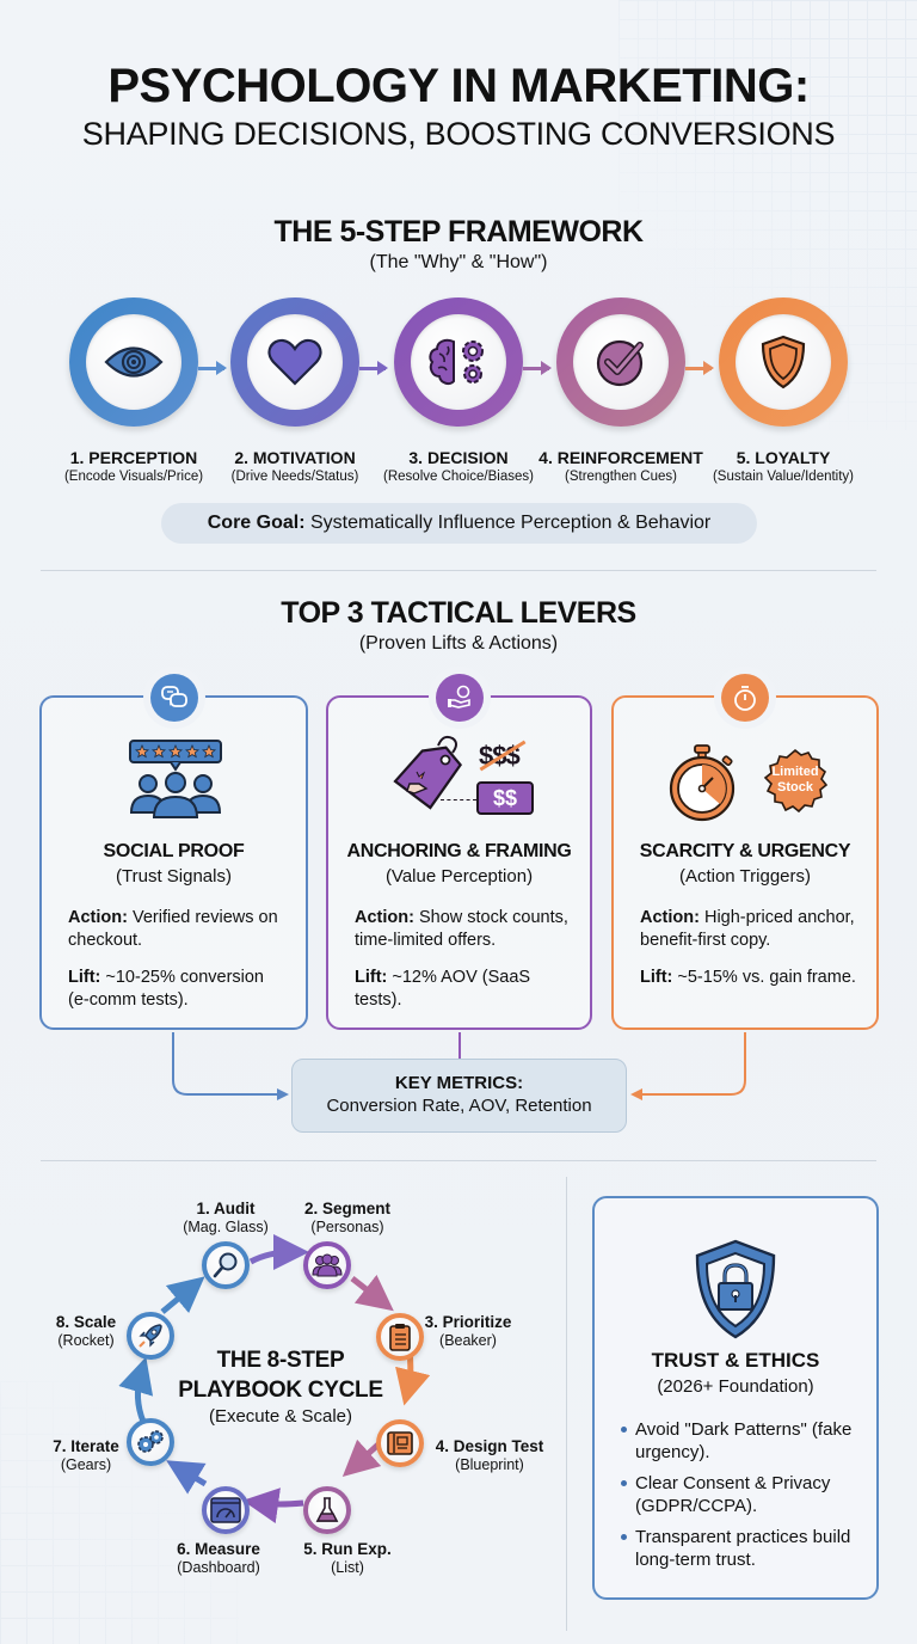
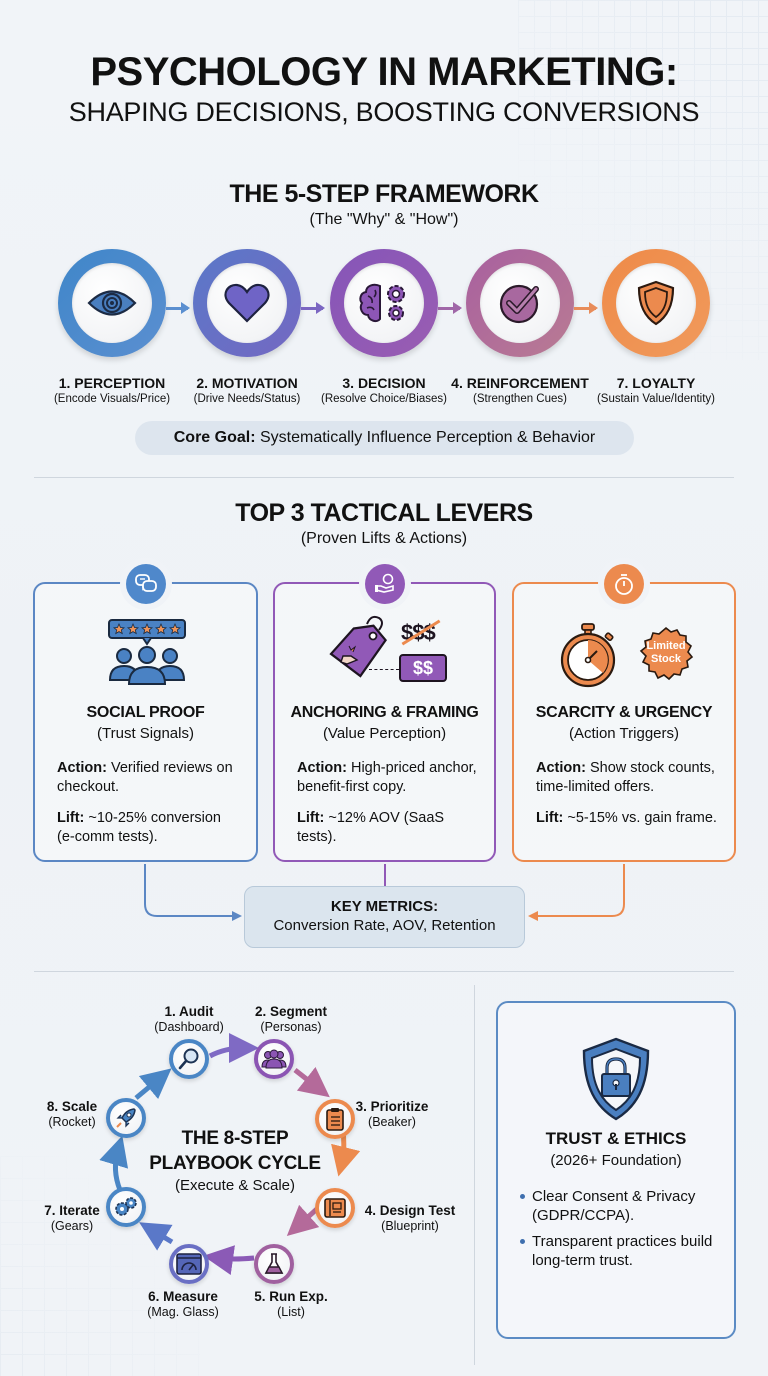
  PSYCHOLOGY IN MARKETING:
  SHAPING DECISIONS, BOOSTING CONVERSIONS
  THE 5-STEP FRAMEWORK
  (The "Why" & "How")
  1. PERCEPTION
  (Encode Visuals/Price)
  2. MOTIVATION
  (Drive Needs/Status)
  3. DECISION
  (Resolve Choice/Biases)
  4. REINFORCEMENT
  (Strengthen Cues)
- 5. LOYALTY
+ 7. LOYALTY
  (Sustain Value/Identity)
  Core Goal:
  Systematically Influence Perception & Behavior
  TOP 3 TACTICAL LEVERS
  (Proven Lifts & Actions)
  SOCIAL PROOF
  (Trust Signals)
  Action: Verified reviews on checkout.
  Lift: ~10-25% conversion (e-comm tests).
  $$
  ANCHORING & FRAMING
  (Value Perception)
- Action: Show stock counts, time-limited offers.
+ Action: High-priced anchor, benefit-first copy.
  Lift: ~12% AOV (SaaS tests).
  Limited
  Stock
  SCARCITY & URGENCY
  (Action Triggers)
- Action: High-priced anchor, benefit-first copy.
+ Action: Show stock counts, time-limited offers.
  Lift: ~5-15% vs. gain frame.
  KEY METRICS:
  Conversion Rate, AOV, Retention
  1. Audit
- (Mag. Glass)
+ (Dashboard)
  2. Segment
  (Personas)
  3. Prioritize
  (Beaker)
  4. Design Test
  (Blueprint)
  5. Run Exp.
  (List)
  6. Measure
- (Dashboard)
+ (Mag. Glass)
  7. Iterate
  (Gears)
  8. Scale
  (Rocket)
  THE 8-STEP
  PLAYBOOK CYCLE
  (Execute & Scale)
  TRUST & ETHICS
  (2026+ Foundation)
- Avoid "Dark Patterns" (fake urgency).
  Clear Consent & Privacy (GDPR/CCPA).
  Transparent practices build long-term trust.
